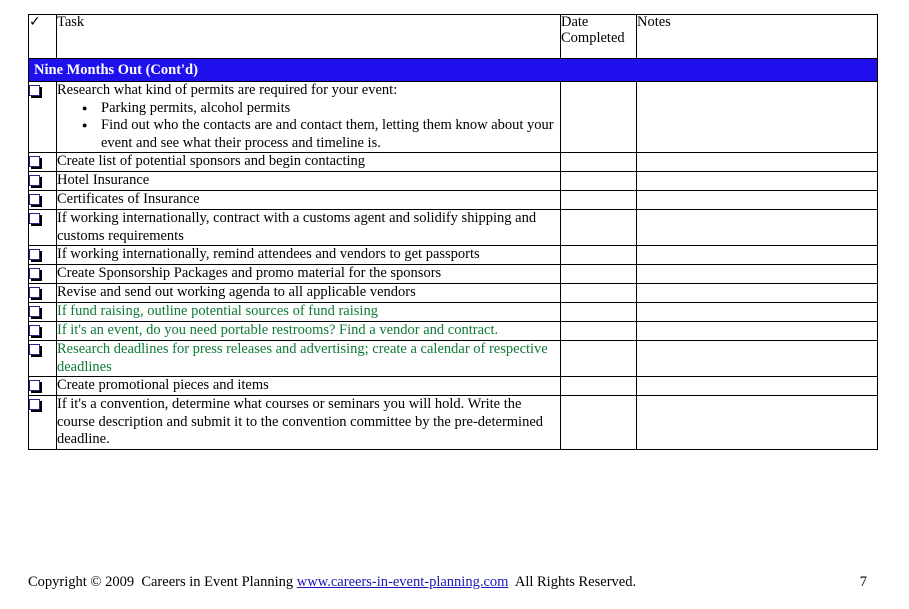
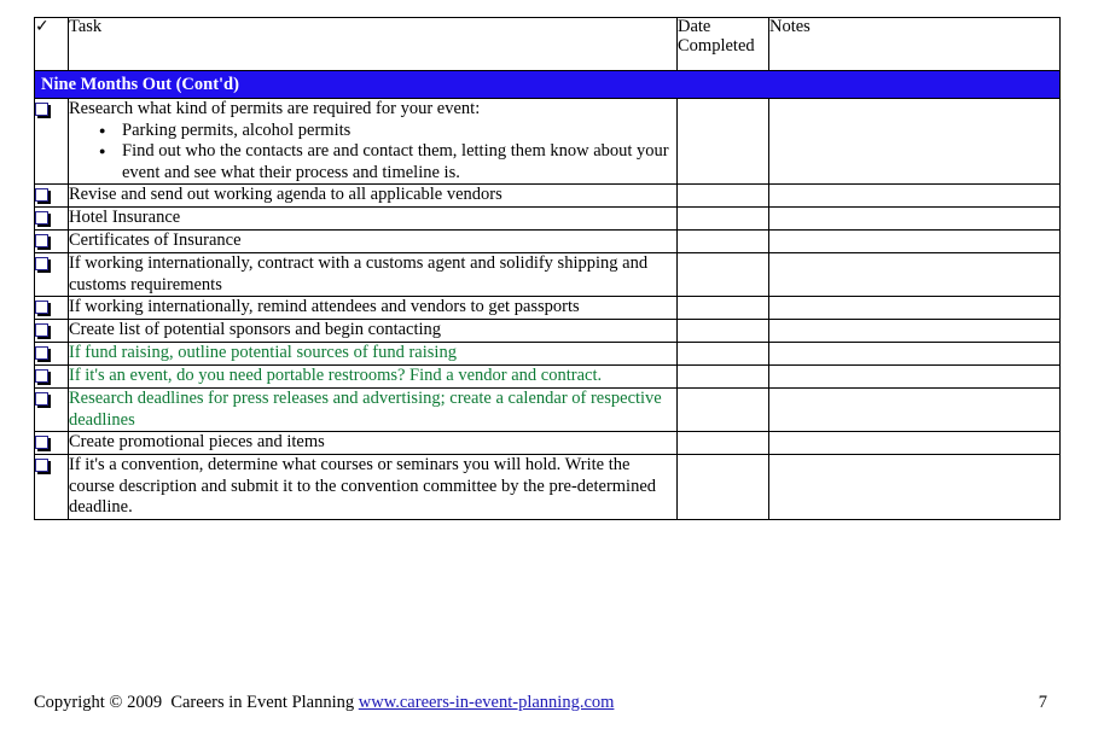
  ✓	Task	Date Completed	Notes
  Nine Months Out (Cont'd)
  	Research what kind of permits are required for your event:Parking permits, alcohol permitsFind out who the contacts are and contact them, letting them know about your event and see what their process and timeline is.
- 	Create list of potential sponsors and begin contacting
+ 	Revise and send out working agenda to all applicable vendors
  	Hotel Insurance
  	Certificates of Insurance
  	If working internationally, contract with a customs agent and solidify shipping and customs requirements
  	If working internationally, remind attendees and vendors to get passports
- 	Create Sponsorship Packages and promo material for the sponsors
- 	Revise and send out working agenda to all applicable vendors
+ 	Create list of potential sponsors and begin contacting
  	If fund raising, outline potential sources of fund raising
  	If it's an event, do you need portable restrooms? Find a vendor and contract.
  	Research deadlines for press releases and advertising; create a calendar of respective deadlines
  	Create promotional pieces and items
  	If it's a convention, determine what courses or seminars you will hold. Write the course description and submit it to the convention committee by the pre-determined deadline.
  Copyright © 2009 Careers in Event Planning
  www.careers-in-event-planning.com
- All Rights Reserved.
  7
